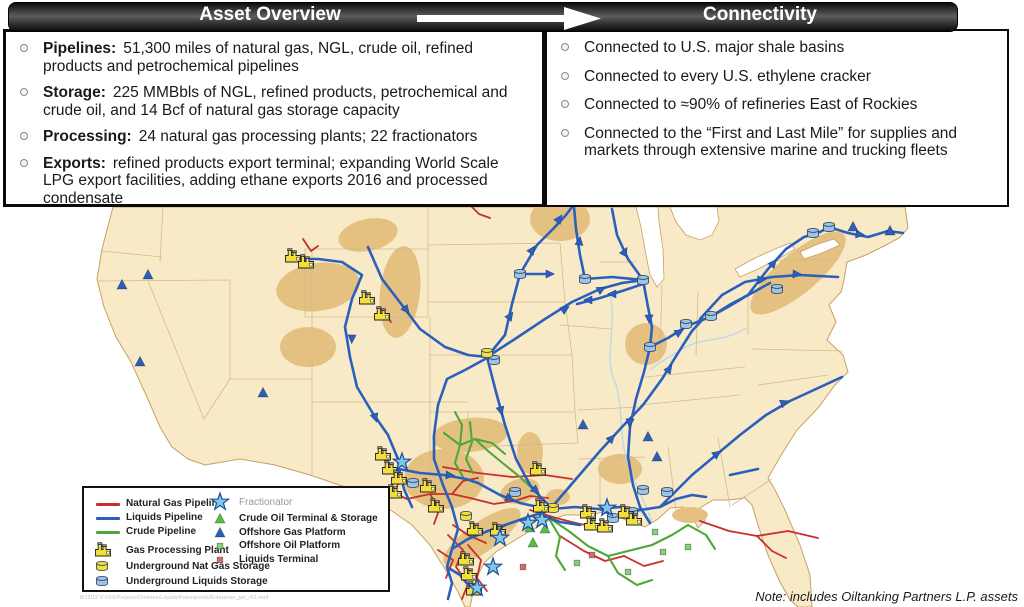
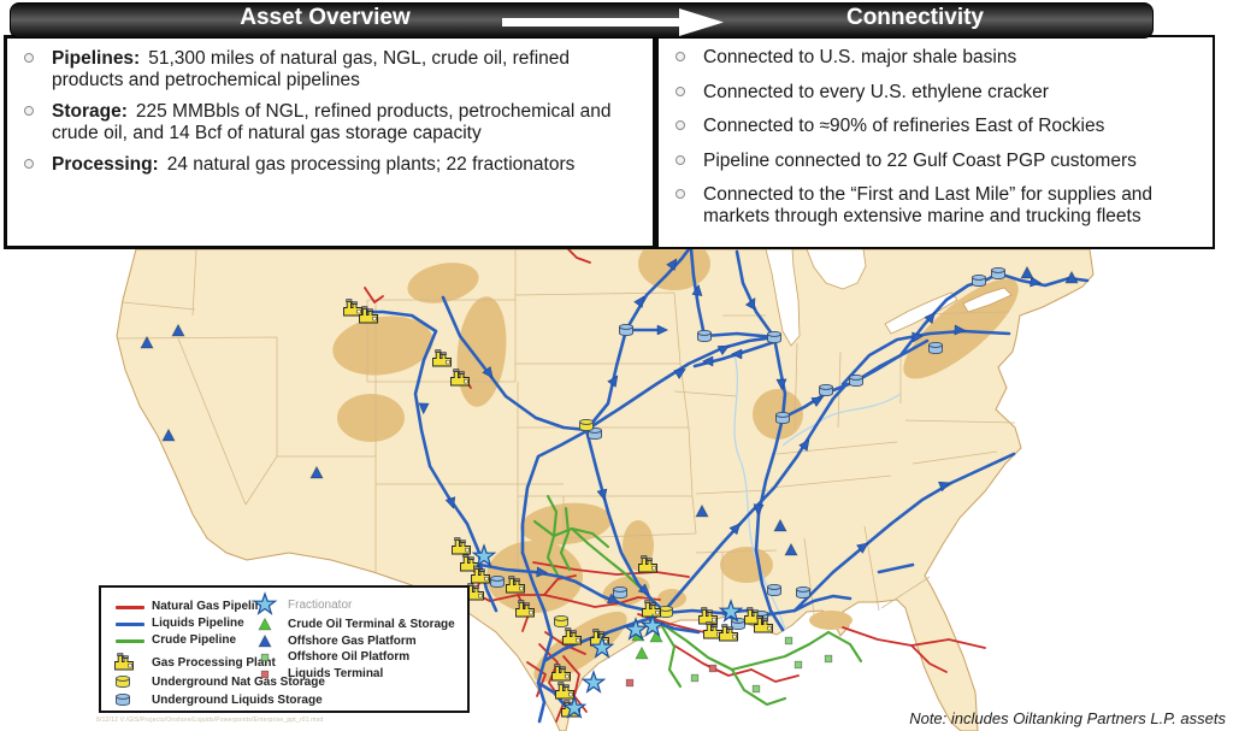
  Natural Gas Pipelin
  Liquids Pipeline
  Crude Pipeline
  Gas Processing Plant
  Underground Nat Gas Storage
  Underground Liquids Storage
  Fractionator
  Crude Oil Terminal & Storage
  Offshore Gas Platform
  Offshore Oil Platform
  Liquids Terminal
  Note: includes Oiltanking Partners L.P. assets
  Pipelines: 51,300 miles of natural gas, NGL, crude oil, refined products and petrochemical pipelines
  Storage: 225 MMBbls of NGL, refined products, petrochemical and crude oil, and 14 Bcf of natural gas storage capacity
  Processing: 24 natural gas processing plants; 22 fractionators
- Exports: refined products export terminal; expanding World Scale LPG export facilities, adding ethane exports 2016 and processed condensate
  Connected to U.S. major shale basins
  Connected to every U.S. ethylene cracker
  Connected to ≈90% of refineries East of Rockies
+ Pipeline connected to 22 Gulf Coast PGP customers
  Connected to the “First and Last Mile” for supplies and markets through extensive marine and trucking fleets
  Asset Overview
  Connectivity
